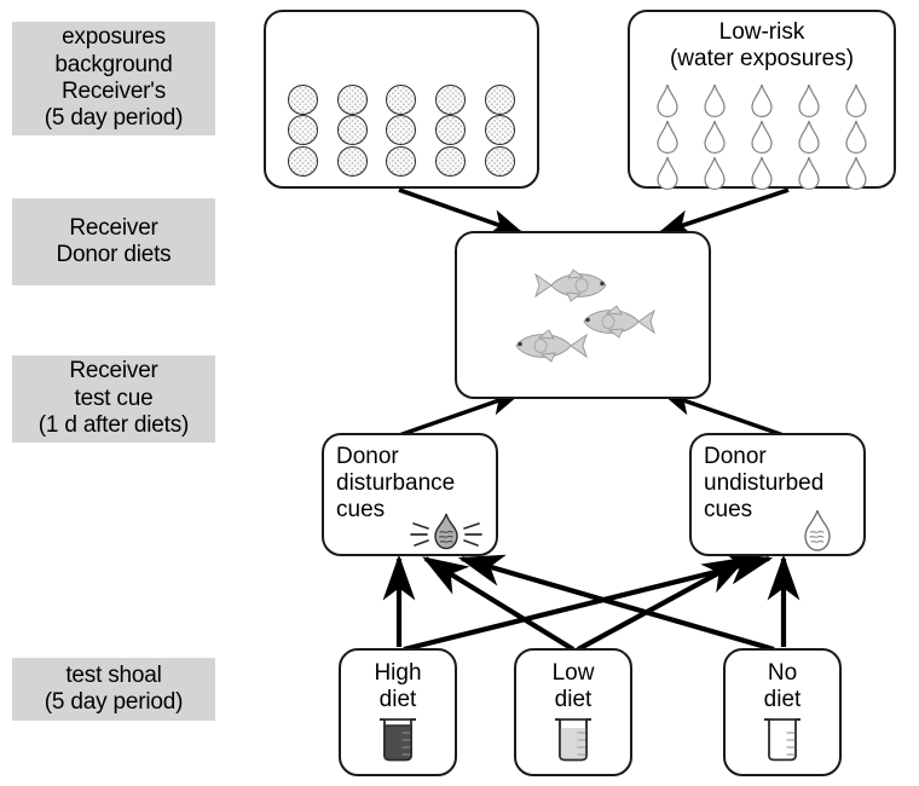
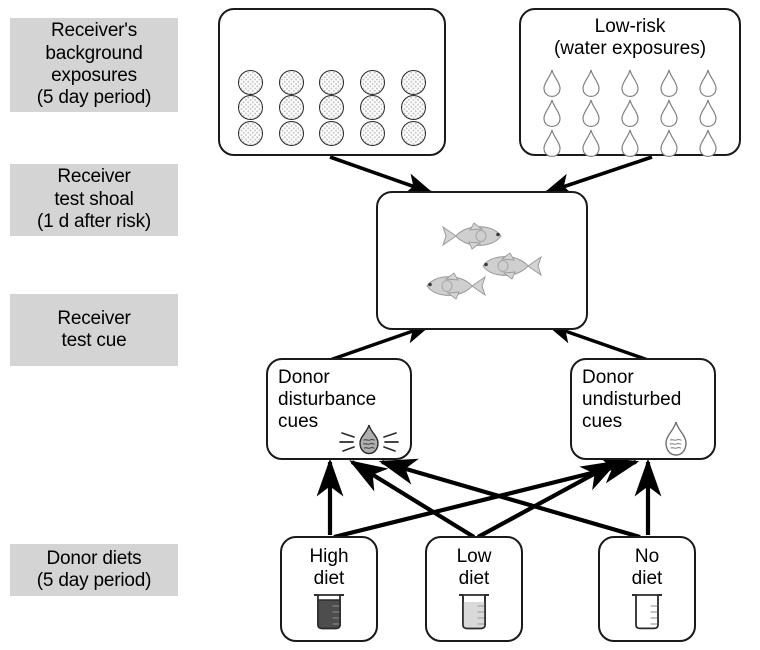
- exposures
+ Receiver's
  background
- Receiver's
+ exposures
  (5 day period)
  Receiver
- Donor diets
+ test shoal
+ (1 d after risk)
  Receiver
  test cue
- (1 d after diets)
- test shoal
+ Donor diets
  (5 day period)
  Low-risk
  (water exposures)
  Donor
  disturbance
  cues
  Donor
  undisturbed
  cues
  High
  diet
  Low
  diet
  No
  diet
